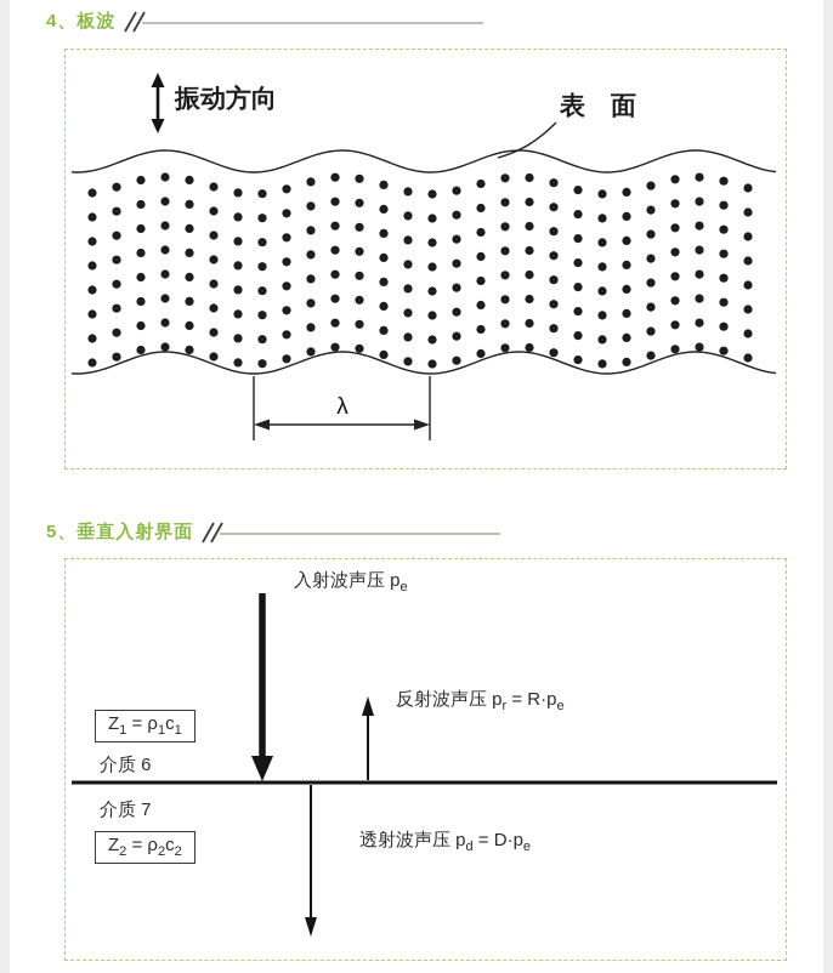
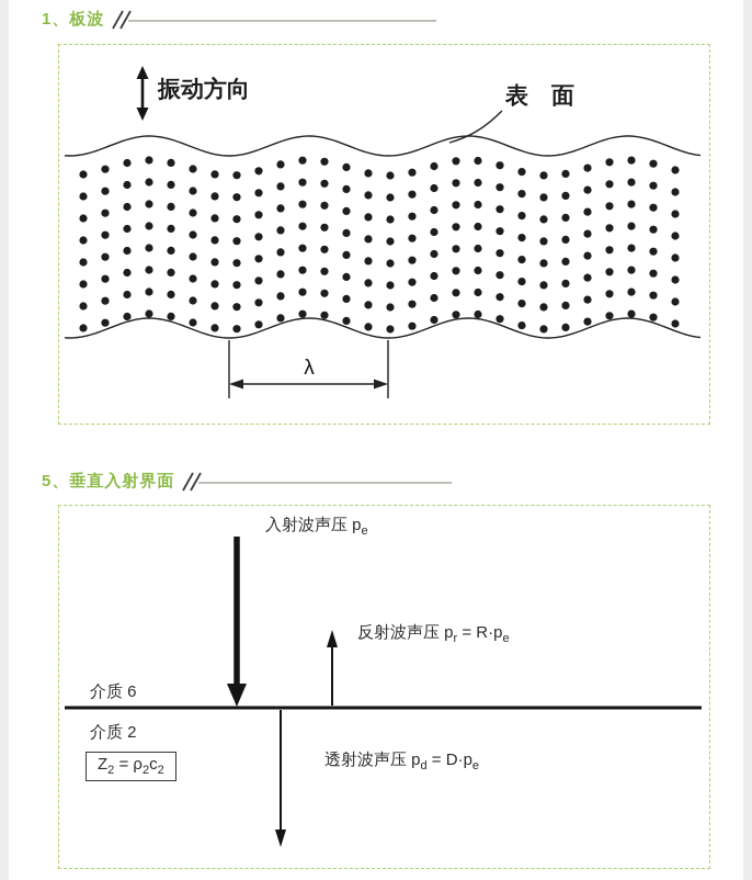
- 4、板波
+ 1、板波
  振动方向
  表 面
  λ
  5、垂直入射界面
  入射波声压 pe
  反射波声压 pr = R·pe
- Z1 = ρ1c1
  介质 6
- 介质 7
+ 介质 2
  Z2 = ρ2c2
  透射波声压 pd = D·pe
